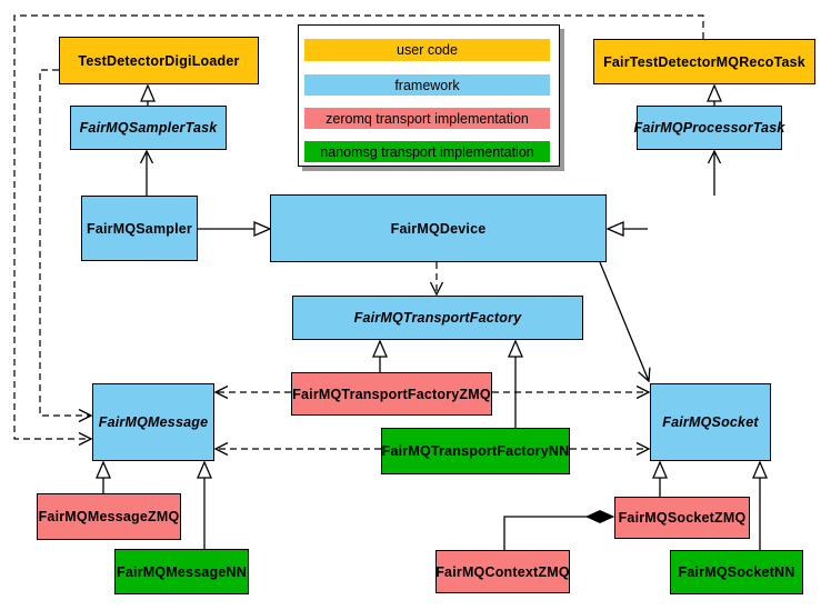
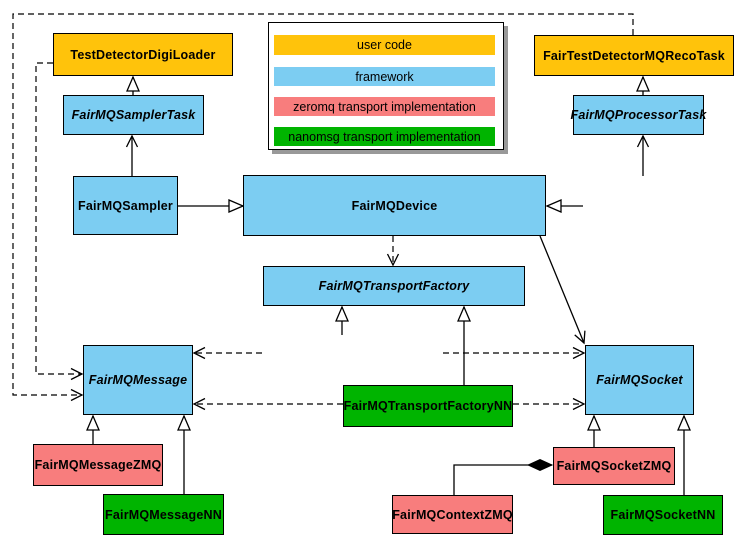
  user code
  framework
  zeromq transport implementation
  nanomsg transport implementation
  TestDetectorDigiLoader
  FairTestDetectorMQRecoTask
  FairMQSamplerTask
  FairMQProcessorTask
  FairMQSampler
  FairMQDevice
  FairMQTransportFactory
  FairMQMessage
  FairMQSocket
- FairMQTransportFactoryZMQ
  FairMQTransportFactoryNN
  FairMQMessageZMQ
  FairMQMessageNN
  FairMQContextZMQ
  FairMQSocketZMQ
  FairMQSocketNN
